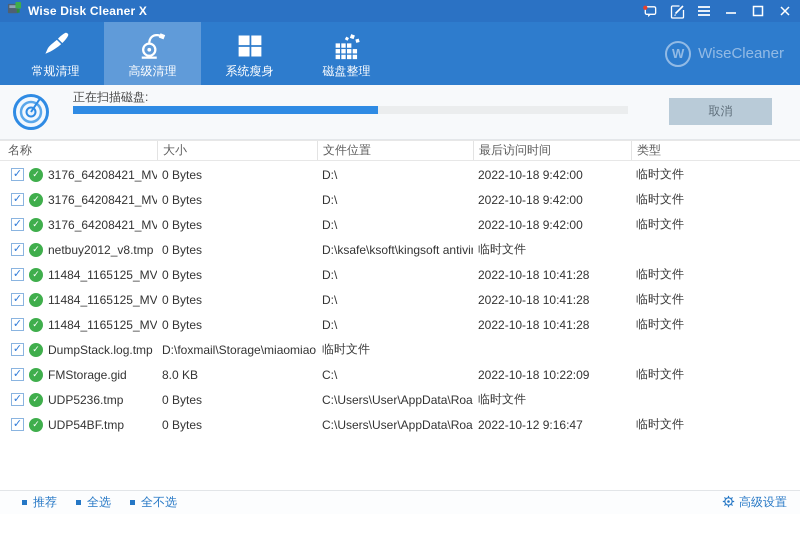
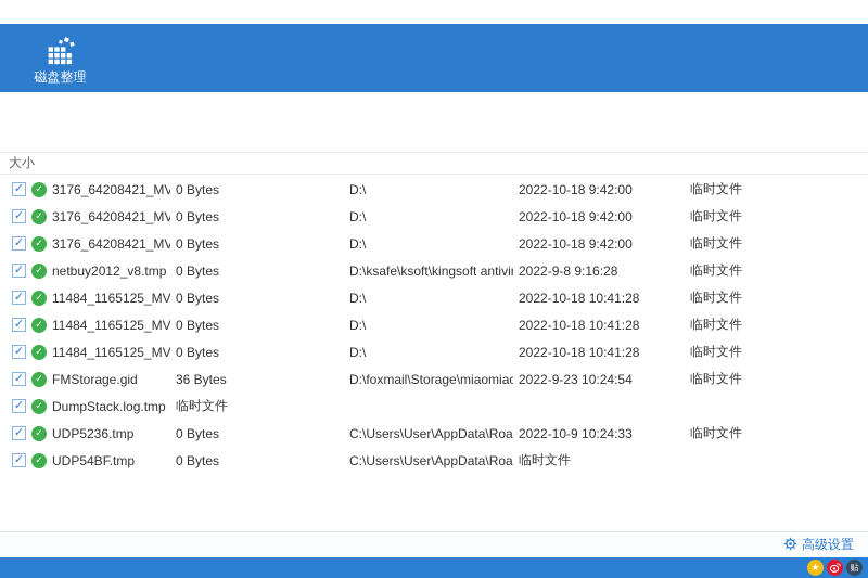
- Wise Disk Cleaner X
- 常规清理
- 高级清理
- 系统瘦身
  磁盘整理
- W
- WiseCleaner
- 正在扫描磁盘:
- 取消
- 名称
  大小
- 文件位置
- 最后访问时间
- 类型
  ✓
  ✓
  0 Bytes
  D:\
  2022-10-18 9:42:00
  临时文件
  ✓
  ✓
  0 Bytes
  D:\
  2022-10-18 9:42:00
  临时文件
  ✓
  ✓
  0 Bytes
  D:\
  2022-10-18 9:42:00
  临时文件
  ✓
  ✓
  netbuy2012_v8.tmp
  0 Bytes
  D:\ksafe\ksoft\kingsoft antivir
+ 2022-9-8 9:16:28
  临时文件
  ✓
  ✓
  0 Bytes
  D:\
  2022-10-18 10:41:28
  临时文件
  ✓
  ✓
  0 Bytes
  D:\
  2022-10-18 10:41:28
  临时文件
  ✓
  ✓
  0 Bytes
  D:\
  2022-10-18 10:41:28
  临时文件
  ✓
  ✓
- DumpStack.log.tmp
+ FMStorage.gid
+ 36 Bytes
  D:\foxmail\Storage\miaomiao
+ 2022-9-23 10:24:54
  临时文件
  ✓
  ✓
- FMStorage.gid
+ DumpStack.log.tmp
- 8.0 KB
- C:\
- 2022-10-18 10:22:09
  临时文件
  ✓
  ✓
  UDP5236.tmp
  0 Bytes
  C:\Users\User\AppData\Roa
+ 2022-10-9 10:24:33
  临时文件
  ✓
  ✓
  UDP54BF.tmp
  0 Bytes
  C:\Users\User\AppData\Roa
- 2022-10-12 9:16:47
  临时文件
- 推荐
- 全选
- 全不选
  高级设置
+ ★
+ 贴
